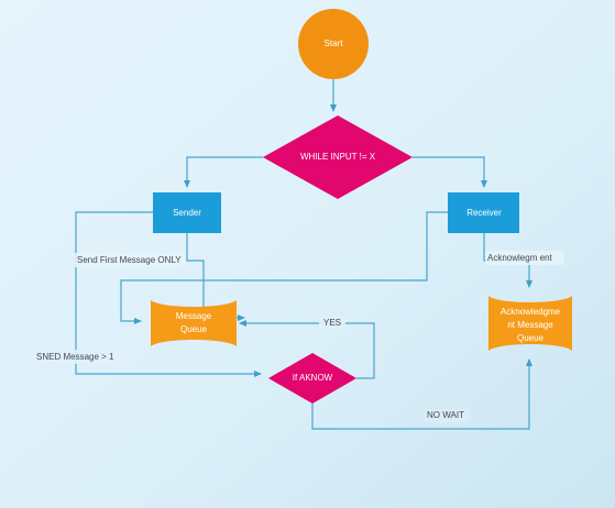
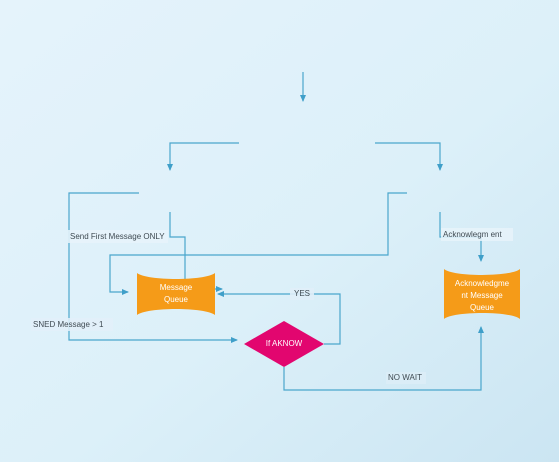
- Start
- WHILE INPUT != X
- Sender
- Receiver
  Message
  Queue
  Acknowledgme
  nt Message
  Queue
  If AKNOW
  Send First Message ONLY
  SNED Message > 1
  Acknowlegm ent
  YES
  NO WAIT
